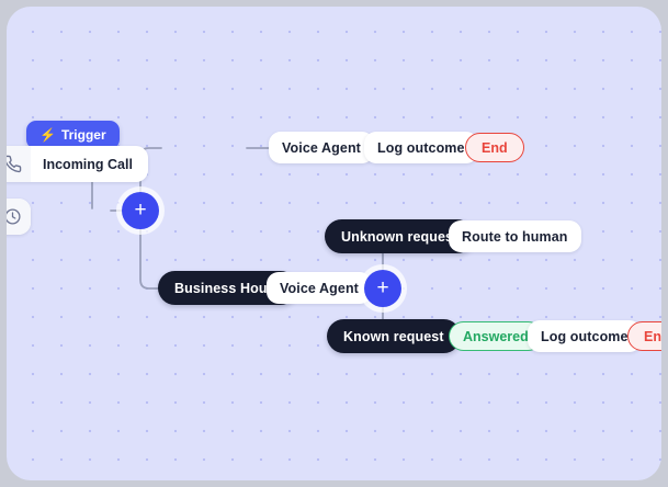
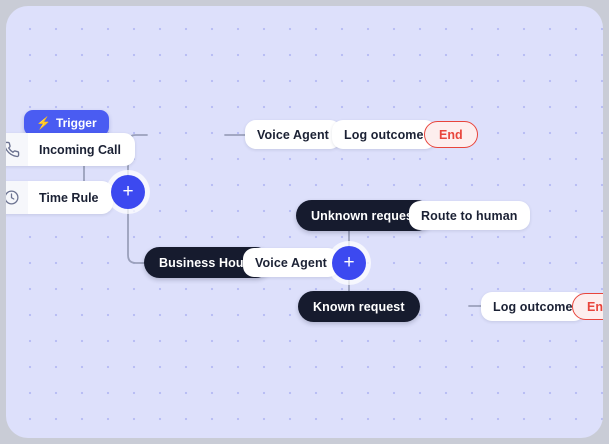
  ⚡
  Trigger
  Incoming Call
+ Time Rule
  +
  Voice Agent
  Log outcome
  End
  Business Hou
  Voice Agent
  +
  Unknown reque
  Route to human
  Known request
- Answered
  Log outcome
